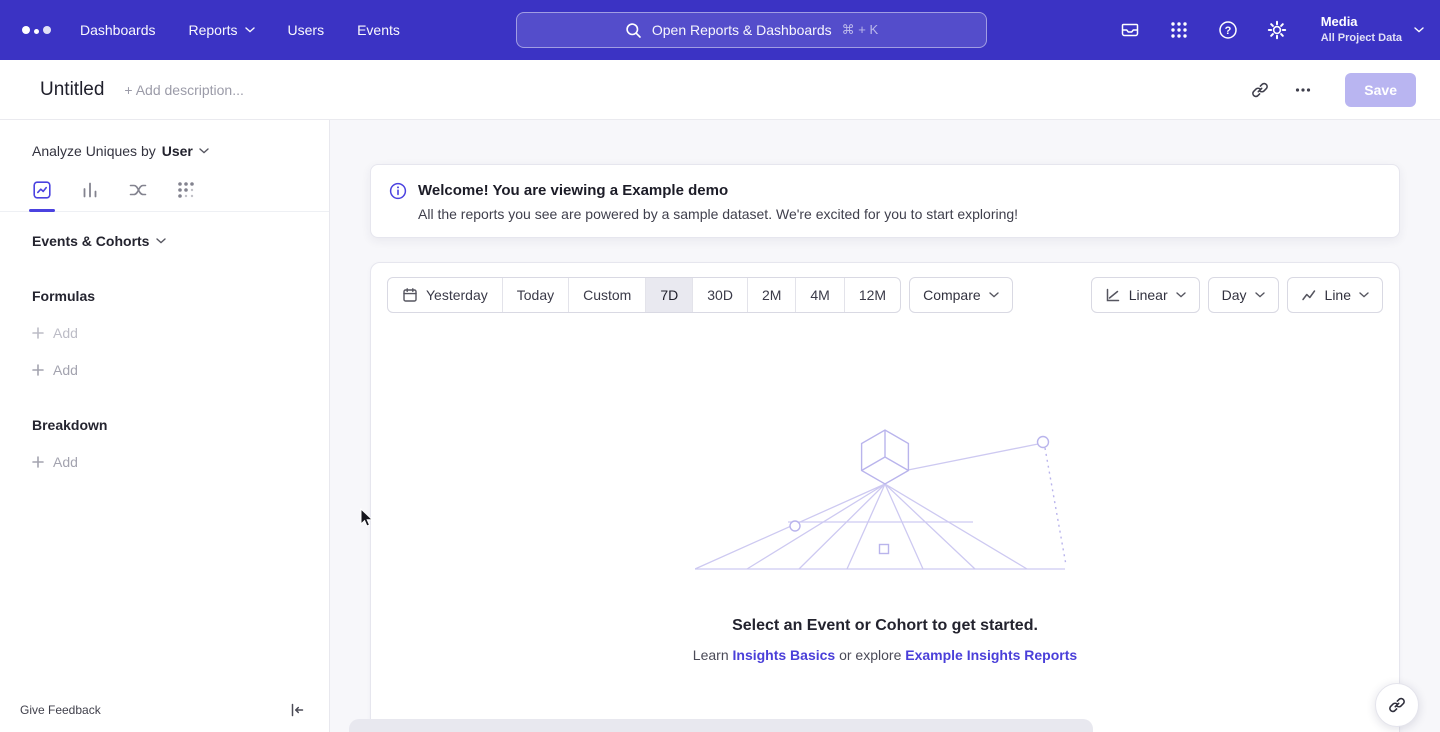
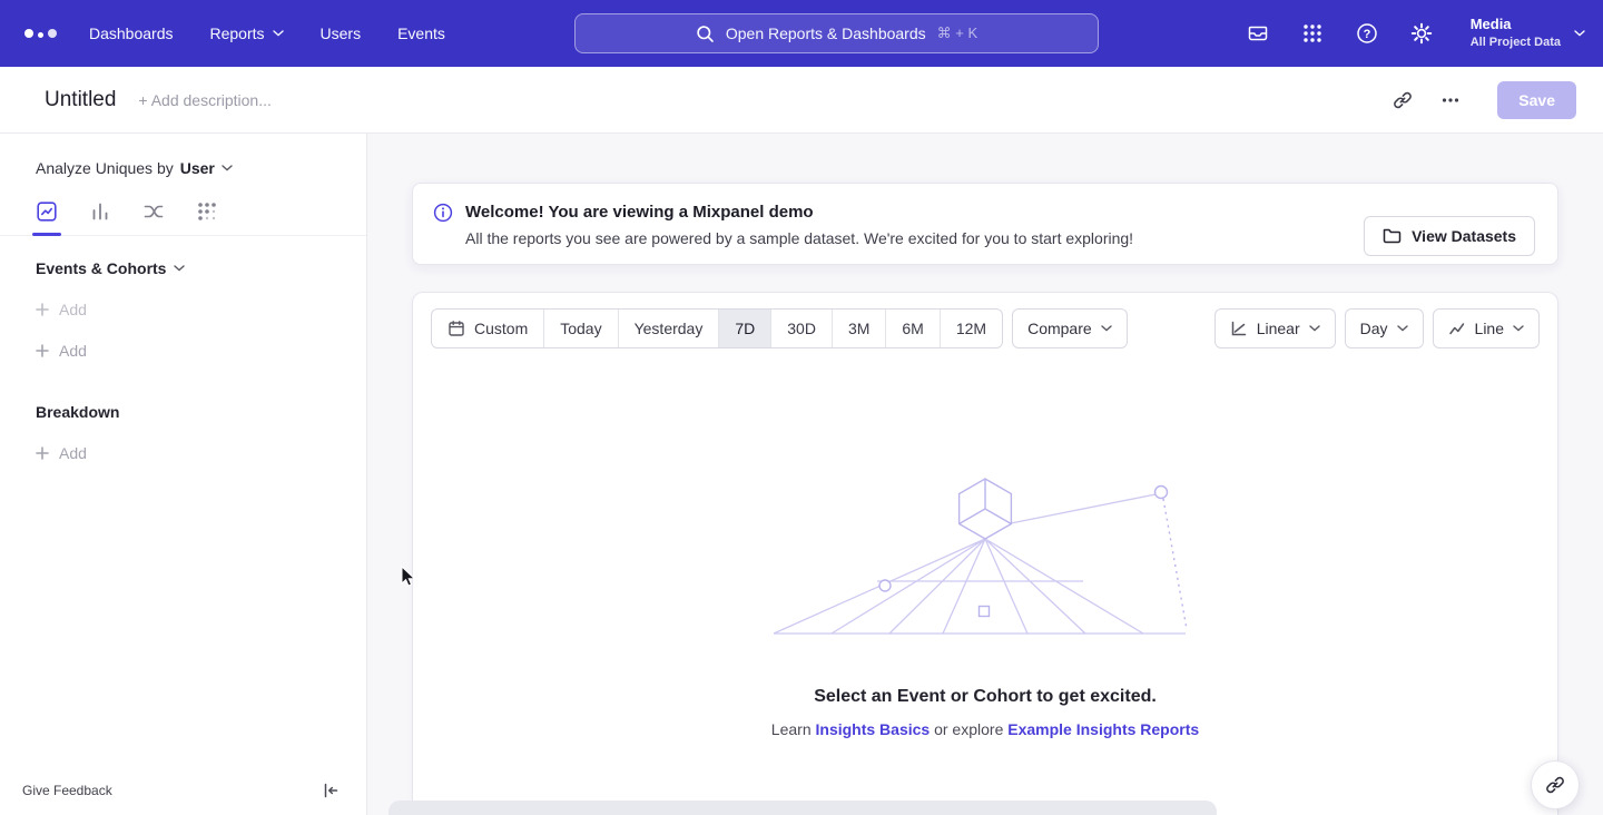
  Dashboards
  Reports
  Users
  Events
  Open Reports & Dashboards
  ⌘ + K
  ?
  Media
  All Project Data
  Untitled
  + Add description...
  Save
  Analyze Uniques by
  User
  Events & Cohorts
- Formulas
  Add
  Add
  Breakdown
  Add
  Give Feedback
- Welcome! You are viewing a Example demo
+ Welcome! You are viewing a Mixpanel demo
  All the reports you see are powered by a sample dataset. We're excited for you to start exploring!
+ View Datasets
- Yesterday
+ Custom
  Today
- Custom
+ Yesterday
  7D
  30D
- 2M
+ 3M
- 4M
+ 6M
  12M
  Compare
  Linear
  Day
  Line
- Select an Event or Cohort to get started.
+ Select an Event or Cohort to get excited.
  Learn Insights Basics or explore Example Insights Reports
